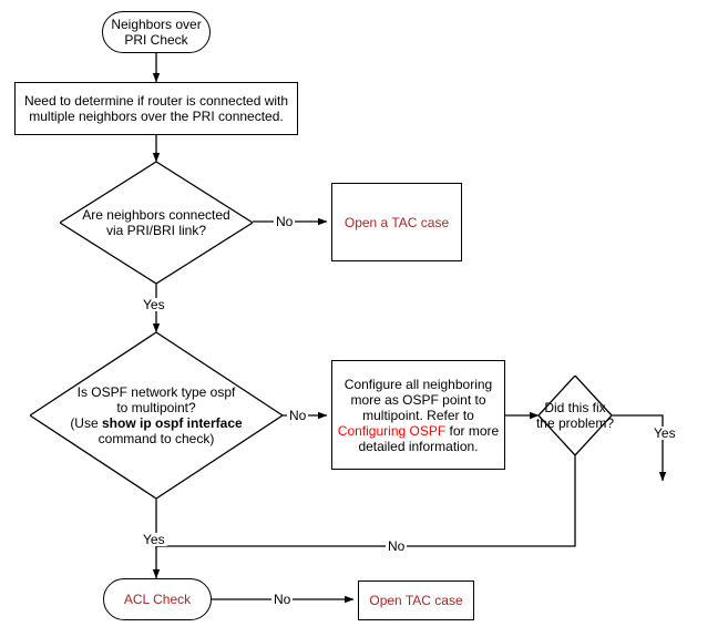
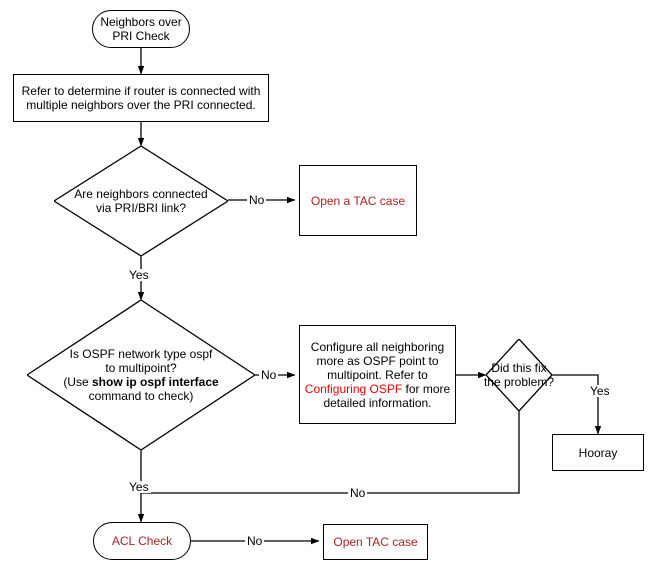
  Neighbors over
  PRI Check
- Need to determine if router is connected with
+ Refer to determine if router is connected with
  multiple neighbors over the PRI connected.
  Are neighbors connected
  via PRI/BRI link?
  Open a TAC case
  Is OSPF network type ospf
  to multipoint?
  (Use show ip ospf interface
  command to check)
  Configure all neighboring
  more as OSPF point to
  multipoint. Refer to
  Configuring OSPF for more
  detailed information.
  Did this fix
  the problem?
+ Hooray
  ACL Check
  Open TAC case
  No
  Yes
  No
  Yes
  Yes
  No
  No
